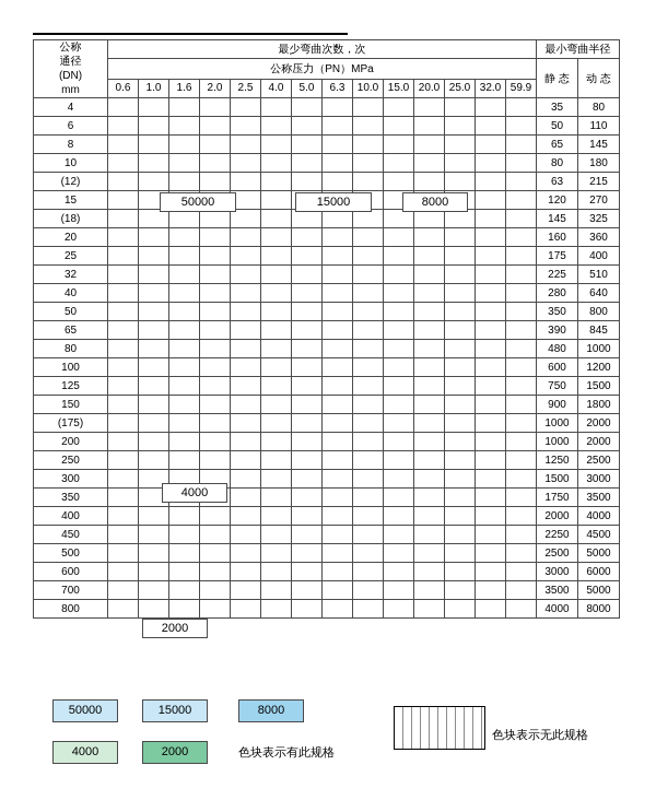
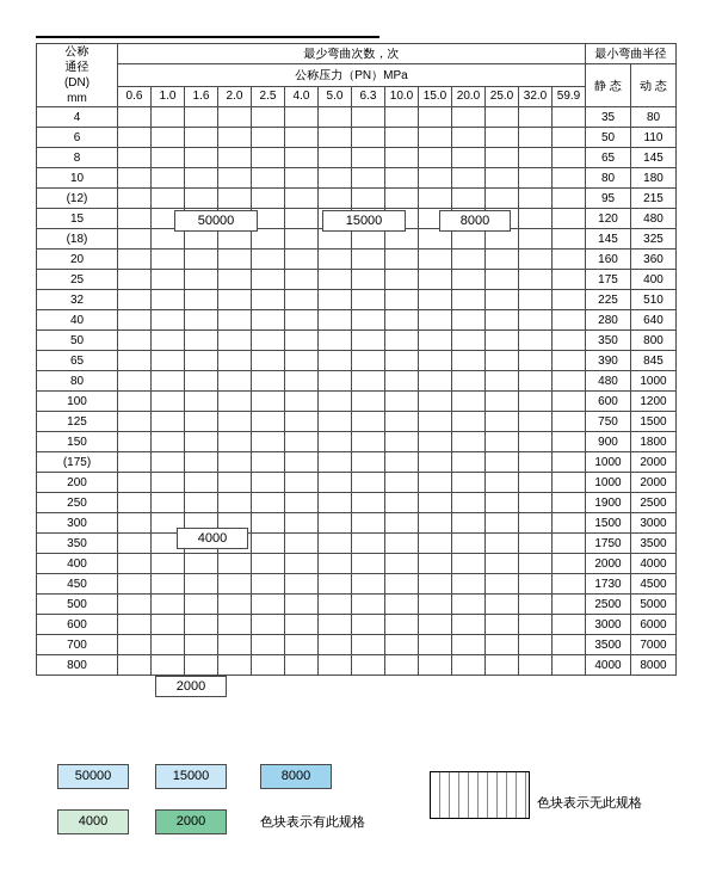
  公称 通径 (DN) mm	最少弯曲次数，次	最小弯曲半径
  公称压力（PN）MPa	静 态	动 态
  0.6	1.0	1.6	2.0	2.5	4.0	5.0	6.3	10.0	15.0	20.0	25.0	32.0	59.9
  4															35	80
  6															50	110
  8															65	145
  10															80	180
- (12)															63	215
+ (12)															95	215
- 15															120	270
+ 15															120	480
  (18)															145	325
  20															160	360
  25															175	400
  32															225	510
  40															280	640
  50															350	800
  65															390	845
  80															480	1000
  100															600	1200
  125															750	1500
  150															900	1800
  (175)															1000	2000
  200															1000	2000
- 250															1250	2500
+ 250															1900	2500
  300															1500	3000
  350															1750	3500
  400															2000	4000
- 450															2250	4500
+ 450															1730	4500
  500															2500	5000
  600															3000	6000
- 700															3500	5000
+ 700															3500	7000
  800															4000	8000
  50000
  15000
  8000
  4000
  2000
  50000
  15000
  8000
  4000
  2000
  色块表示有此规格
  色块表示无此规格
